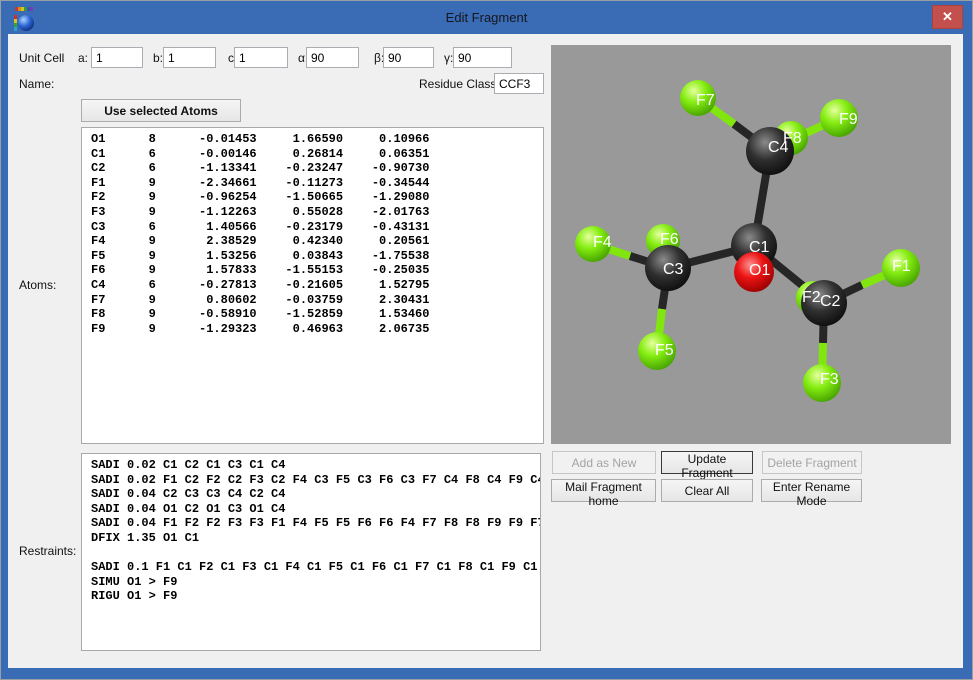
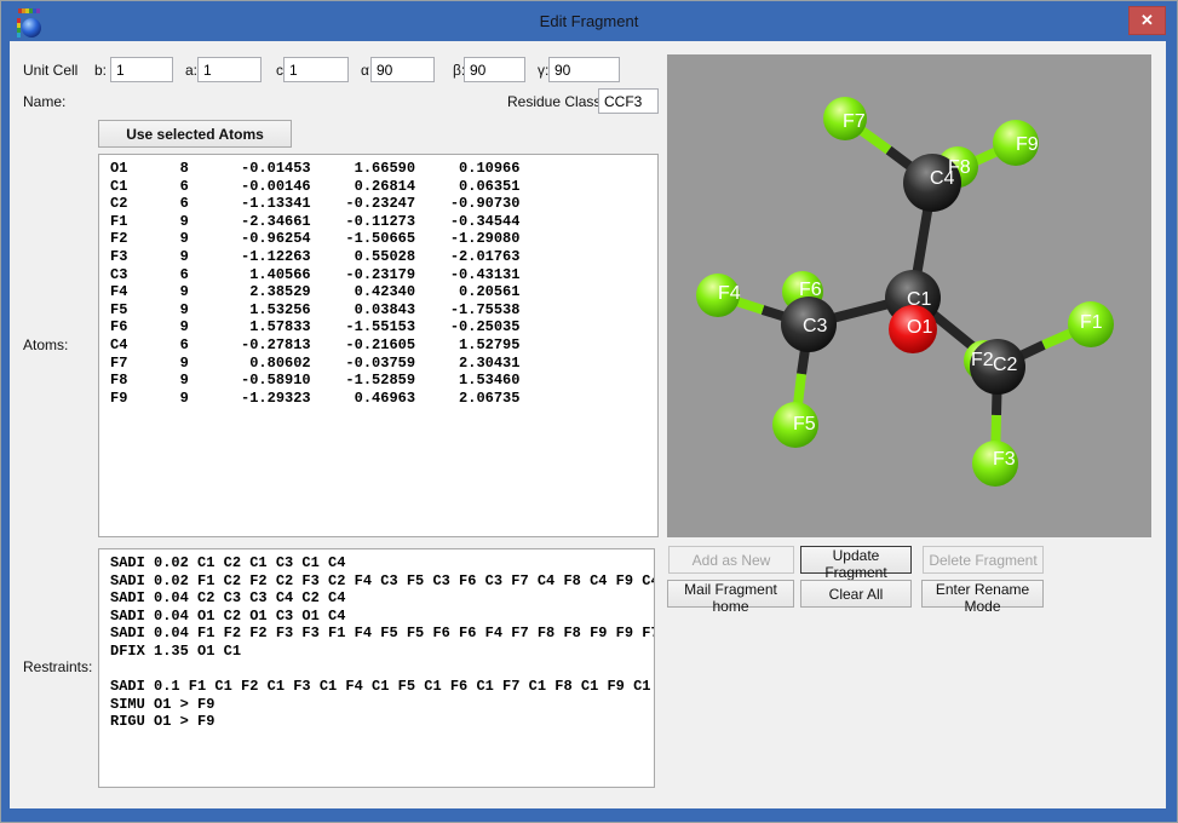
  Edit Fragment
  ✕
  Unit Cell
- a:
+ b:
  1
- b:
+ a:
  1
  1
  90
  90
  γ:
  90
  Name:
  Residue Clas
  CCF3
  Use selected Atoms
  Atoms:
  O1 8 -0.01453 1.66590 0.10966
  C1 6 -0.00146 0.26814 0.06351
  C2 6 -1.13341 -0.23247 -0.90730
  F1 9 -2.34661 -0.11273 -0.34544
  F2 9 -0.96254 -1.50665 -1.29080
  F3 9 -1.12263 0.55028 -2.01763
  C3 6 1.40566 -0.23179 -0.43131
  F4 9 2.38529 0.42340 0.20561
  F5 9 1.53256 0.03843 -1.75538
  F6 9 1.57833 -1.55153 -0.25035
  C4 6 -0.27813 -0.21605 1.52795
  F7 9 0.80602 -0.03759 2.30431
  F8 9 -0.58910 -1.52859 1.53460
  F9 9 -1.29323 0.46963 2.06735
  Restraints:
  SADI 0.02 C1 C2 C1 C3 C1 C4
  F7
  F9
  F8
  C4
  F4
  F6
  C3
  F5
  C1
  O1
  F2
  C2
  F1
  F3
  Add as New
  Update Fragment
  Delete Fragment
  Mail Fragment home
  Clear All
  Enter Rename Mode
